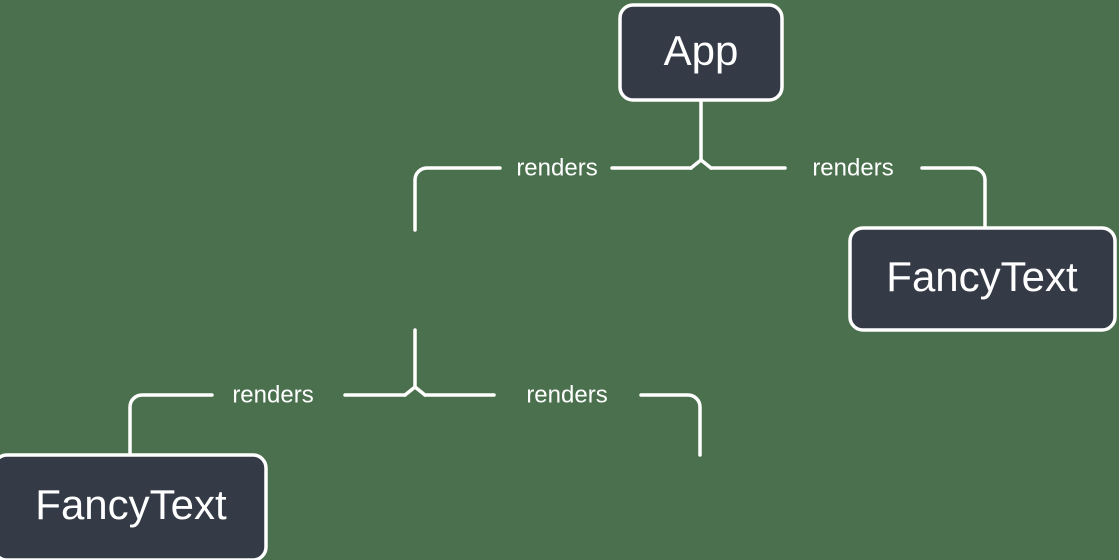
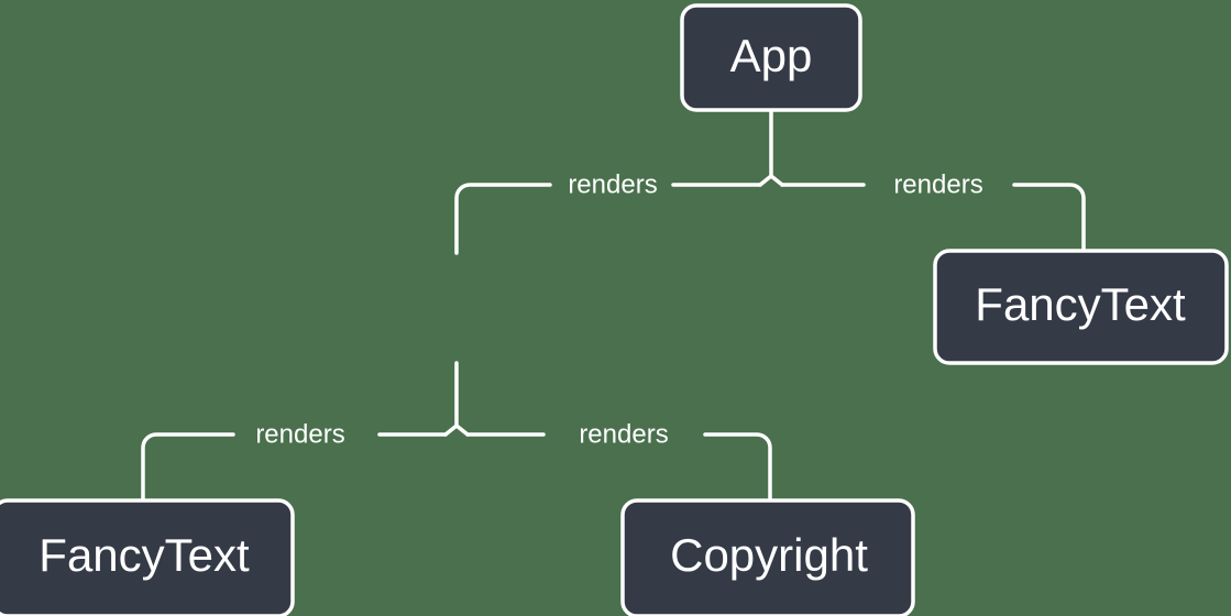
  renders
  renders
  renders
  renders
  App
  FancyText
  FancyText
+ Copyright
